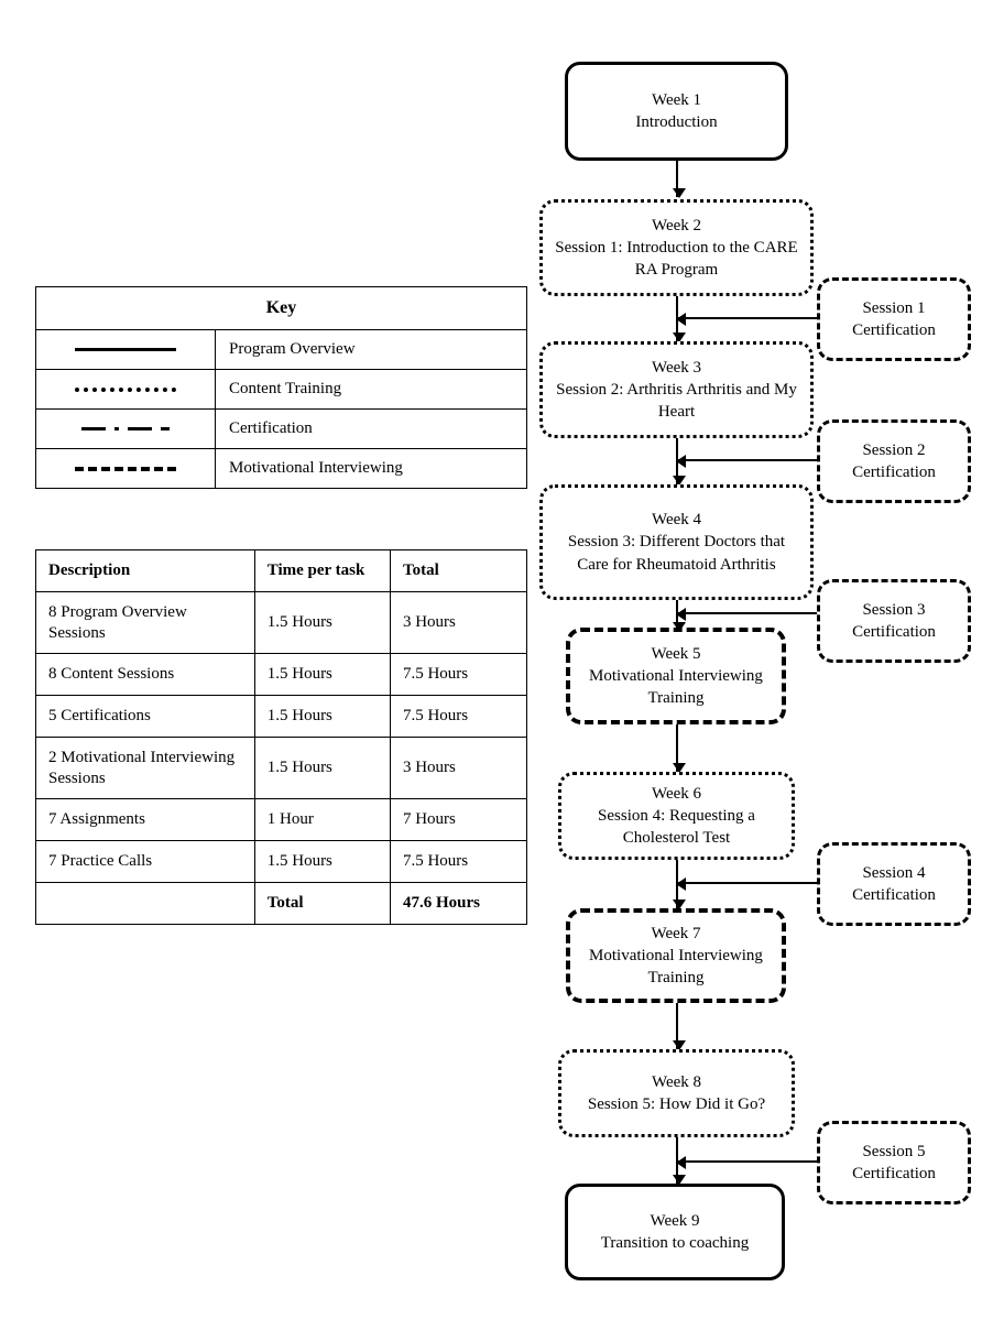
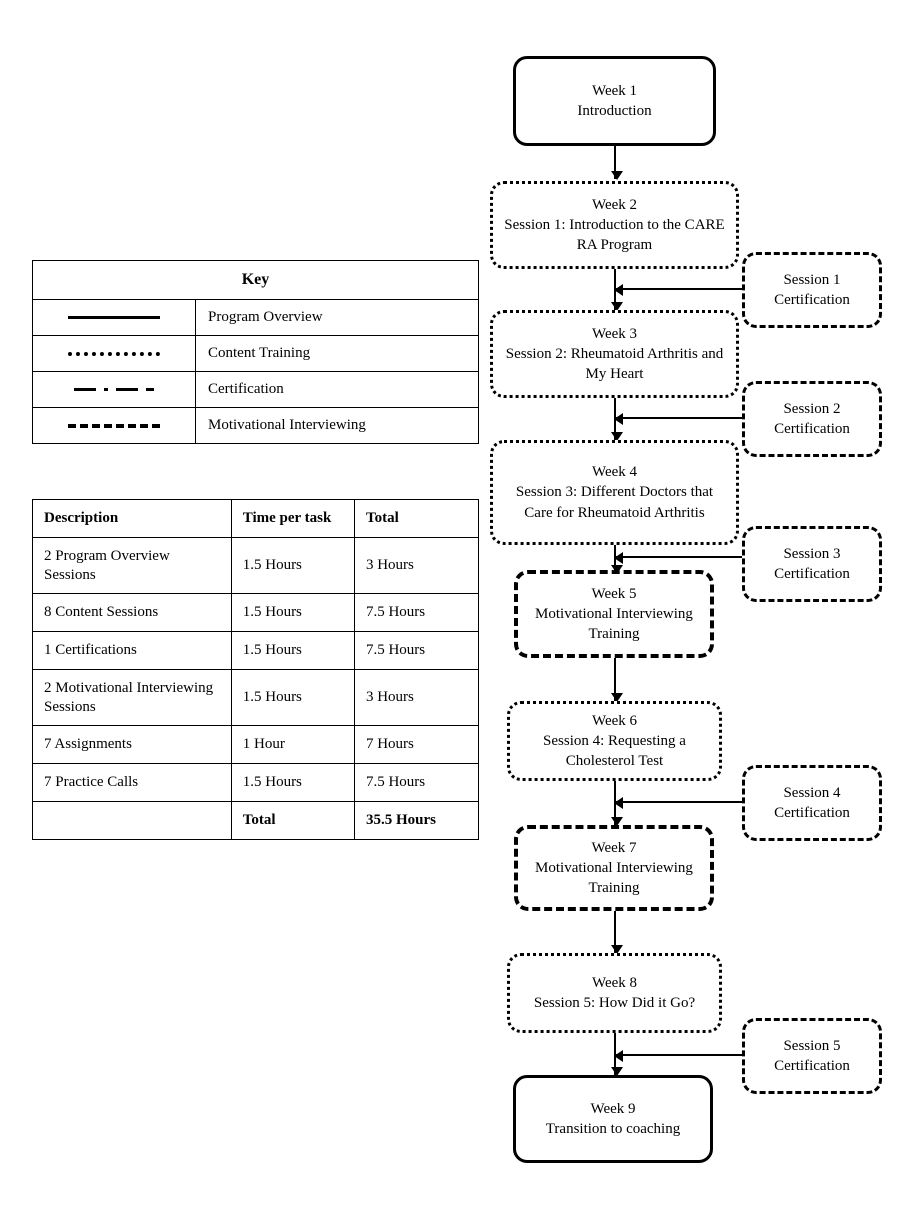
  Key
  	Program Overview
  	Content Training
  	Certification
  	Motivational Interviewing
  Description	Time per task	Total
- 8 Program Overview Sessions	1.5 Hours	3 Hours
+ 2 Program Overview Sessions	1.5 Hours	3 Hours
  8 Content Sessions	1.5 Hours	7.5 Hours
- 5 Certifications	1.5 Hours	7.5 Hours
+ 1 Certifications	1.5 Hours	7.5 Hours
  2 Motivational Interviewing Sessions	1.5 Hours	3 Hours
  7 Assignments	1 Hour	7 Hours
  7 Practice Calls	1.5 Hours	7.5 Hours
- 	Total	47.6 Hours
+ 	Total	35.5 Hours
  Week 1
  Introduction
  Week 2
  Session 1: Introduction to the CARE RA Program
  Session 1
  Certification
  Week 3
- Session 2: Arthritis Arthritis and My Heart
+ Session 2: Rheumatoid Arthritis and My Heart
  Session 2
  Certification
  Week 4
  Session 3: Different Doctors that Care for Rheumatoid Arthritis
  Session 3
  Certification
  Week 5
  Motivational Interviewing Training
  Week 6
  Session 4: Requesting a Cholesterol Test
  Session 4
  Certification
  Week 7
  Motivational Interviewing Training
  Week 8
  Session 5: How Did it Go?
  Session 5
  Certification
  Week 9
  Transition to coaching
